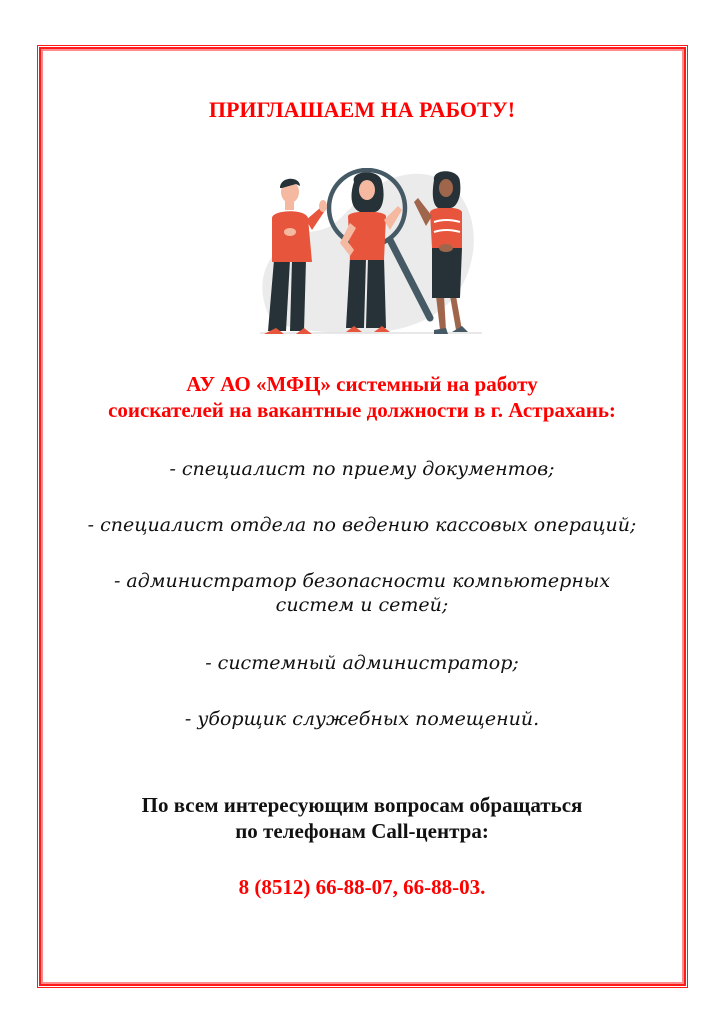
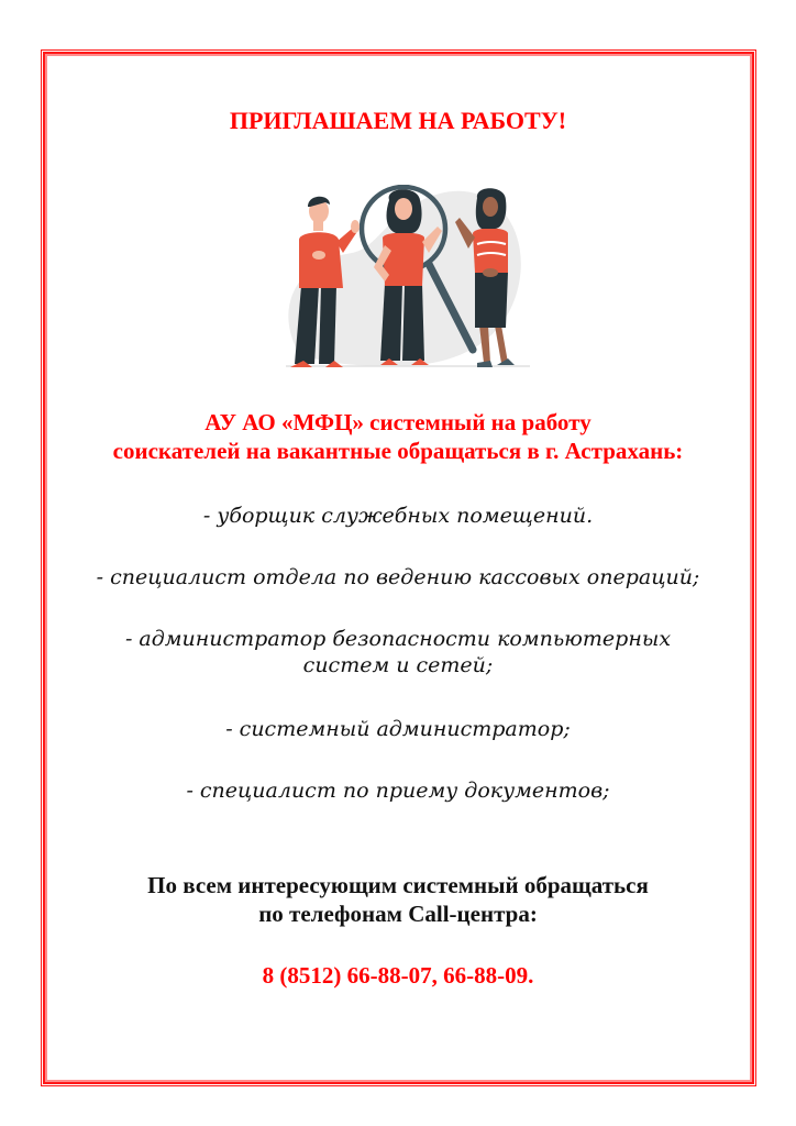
  ПРИГЛАШАЕМ НА РАБОТУ!
  АУ АО «МФЦ» системный на работу
- соискателей на вакантные должности в г. Астрахань:
+ соискателей на вакантные обращаться в г. Астрахань:
- - специалист по приему документов;
+ - уборщик служебных помещений.
  - специалист отдела по ведению кассовых операций;
  - администратор безопасности компьютерных
  систем и сетей;
  - системный администратор;
- - уборщик служебных помещений.
+ - специалист по приему документов;
- По всем интересующим вопросам обращаться
+ По всем интересующим системный обращаться
  по телефонам Call-центра:
- 8 (8512) 66-88-07, 66-88-03.
+ 8 (8512) 66-88-07, 66-88-09.
